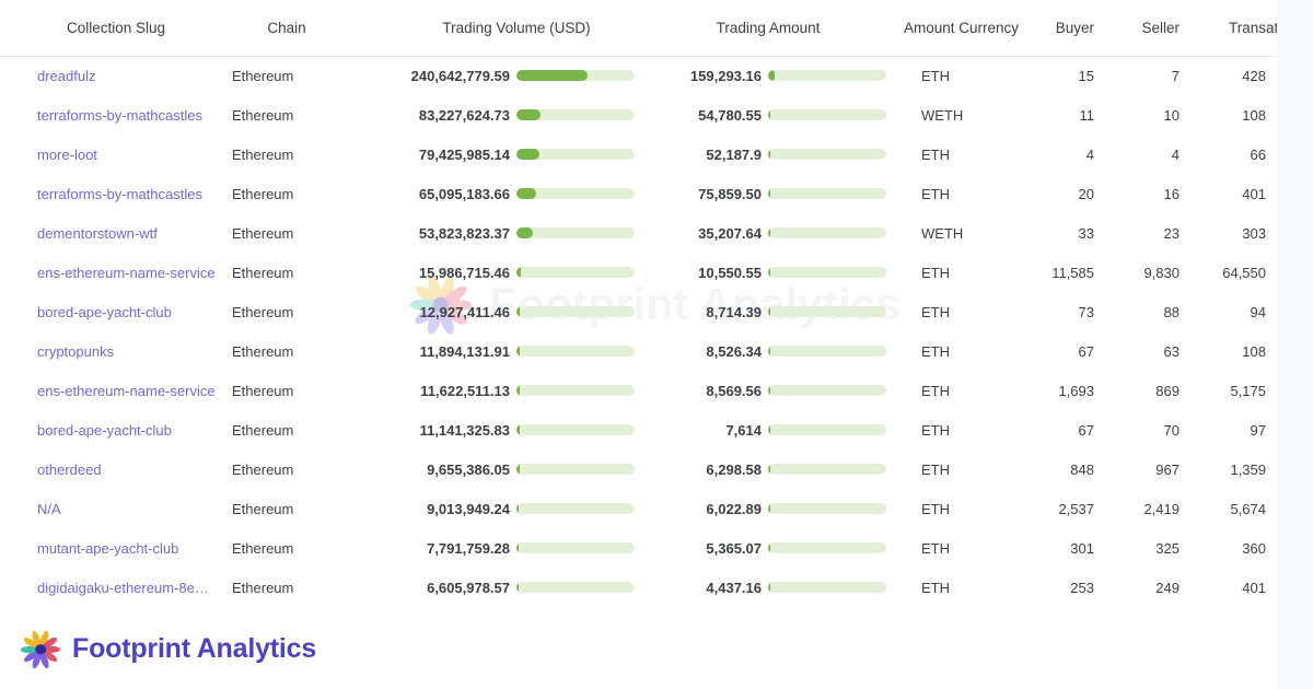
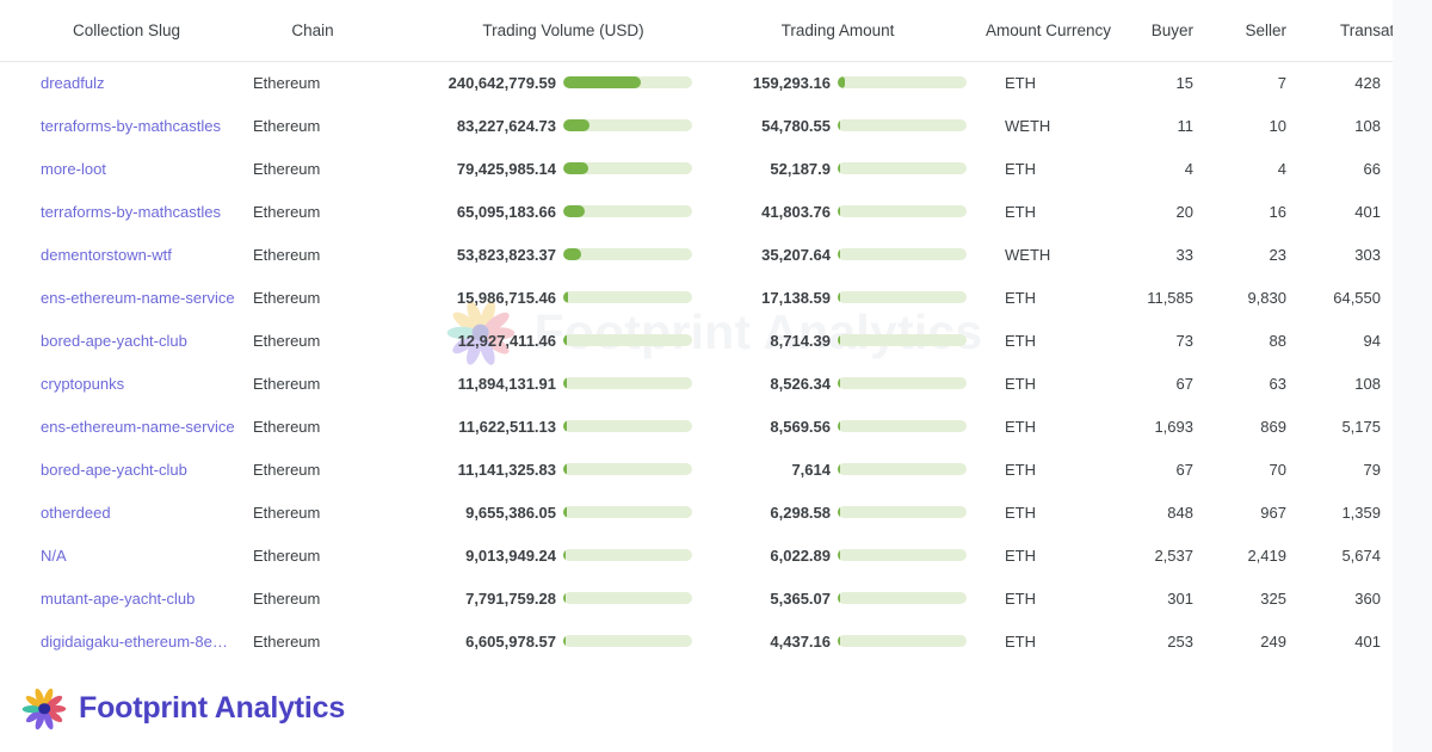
  Footprint Analytics
  Collection Slug	Chain	Trading Volume (USD)		Trading Amount		Amount Currency	Buyer	Seller	Transa
  dreadfulz	Ethereum	240,642,779.59		159,293.16		ETH	15	7	428
  terraforms-by-mathcastles	Ethereum	83,227,624.73		54,780.55		WETH	11	10	108
  more-loot	Ethereum	79,425,985.14		52,187.9		ETH	4	4	66
- terraforms-by-mathcastles	Ethereum	65,095,183.66		75,859.50		ETH	20	16	401
+ terraforms-by-mathcastles	Ethereum	65,095,183.66		41,803.76		ETH	20	16	401
  dementorstown-wtf	Ethereum	53,823,823.37		35,207.64		WETH	33	23	303
- ens-ethereum-name-service	Ethereum	15,986,715.46		10,550.55		ETH	11,585	9,830	64,550
+ ens-ethereum-name-service	Ethereum	15,986,715.46		17,138.59		ETH	11,585	9,830	64,550
  bored-ape-yacht-club	Ethereum	12,927,411.46		8,714.39		ETH	73	88	94
  cryptopunks	Ethereum	11,894,131.91		8,526.34		ETH	67	63	108
  ens-ethereum-name-service	Ethereum	11,622,511.13		8,569.56		ETH	1,693	869	5,175
- bored-ape-yacht-club	Ethereum	11,141,325.83		7,614		ETH	67	70	97
+ bored-ape-yacht-club	Ethereum	11,141,325.83		7,614		ETH	67	70	79
  otherdeed	Ethereum	9,655,386.05		6,298.58		ETH	848	967	1,359
  N/A	Ethereum	9,013,949.24		6,022.89		ETH	2,537	2,419	5,674
  mutant-ape-yacht-club	Ethereum	7,791,759.28		5,365.07		ETH	301	325	360
  digidaigaku-ethereum-8e…	Ethereum	6,605,978.57		4,437.16		ETH	253	249	401
  Footprint Analytics
